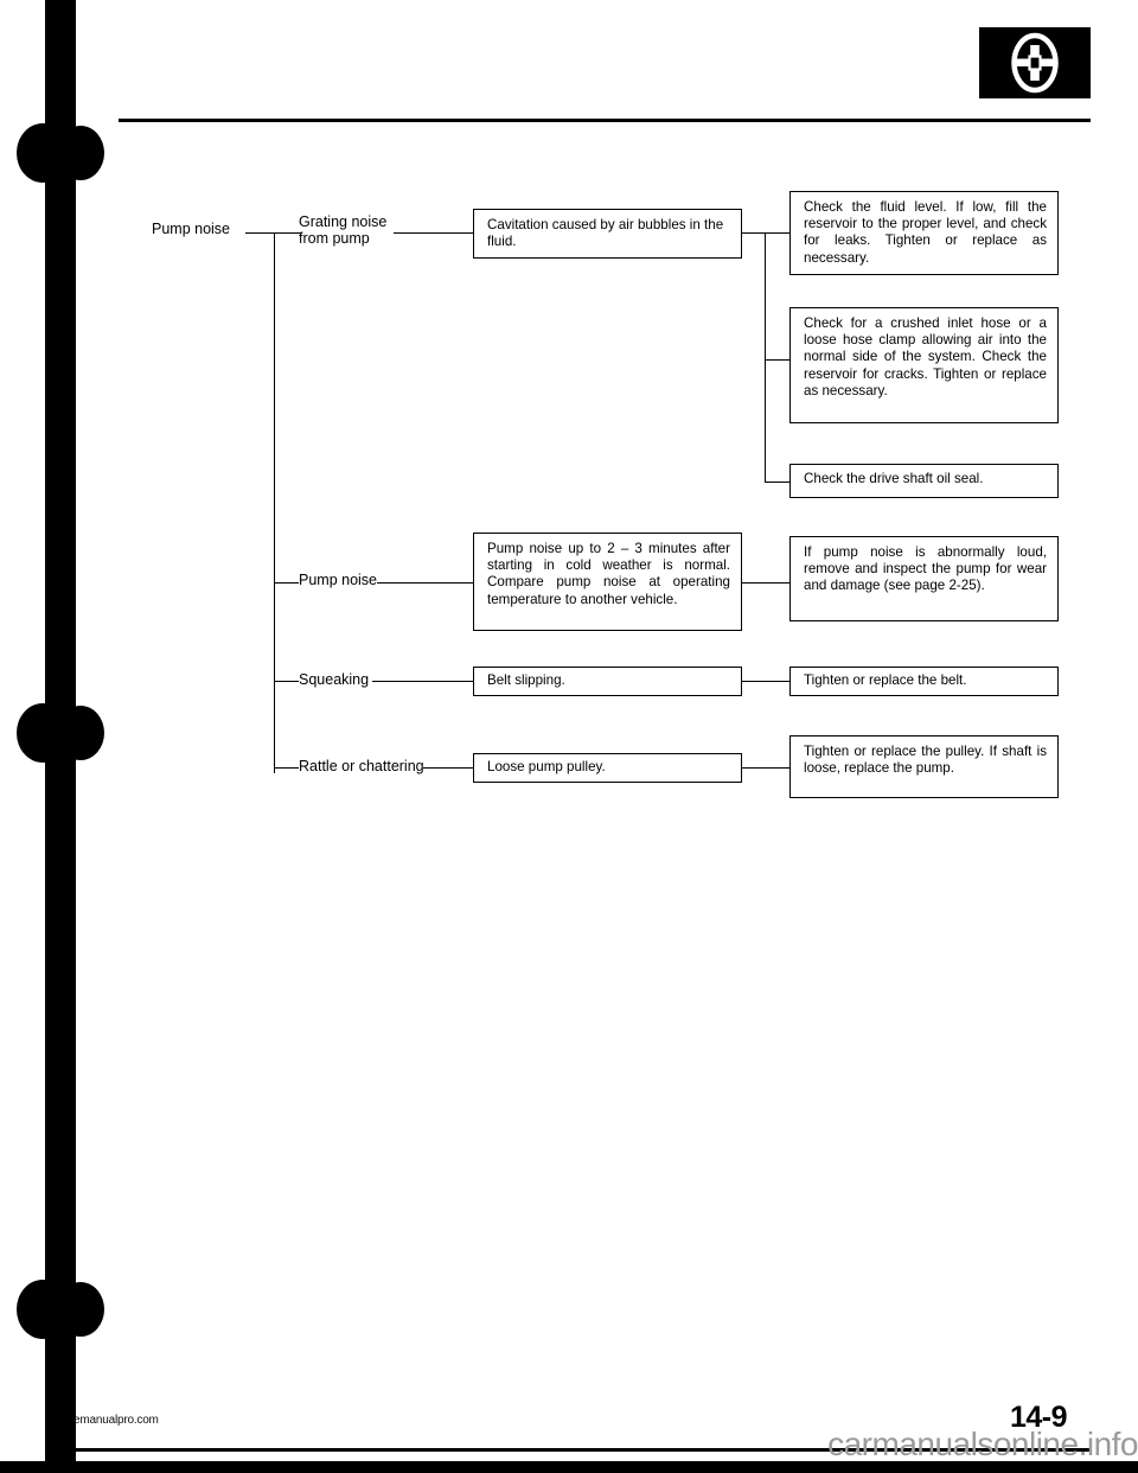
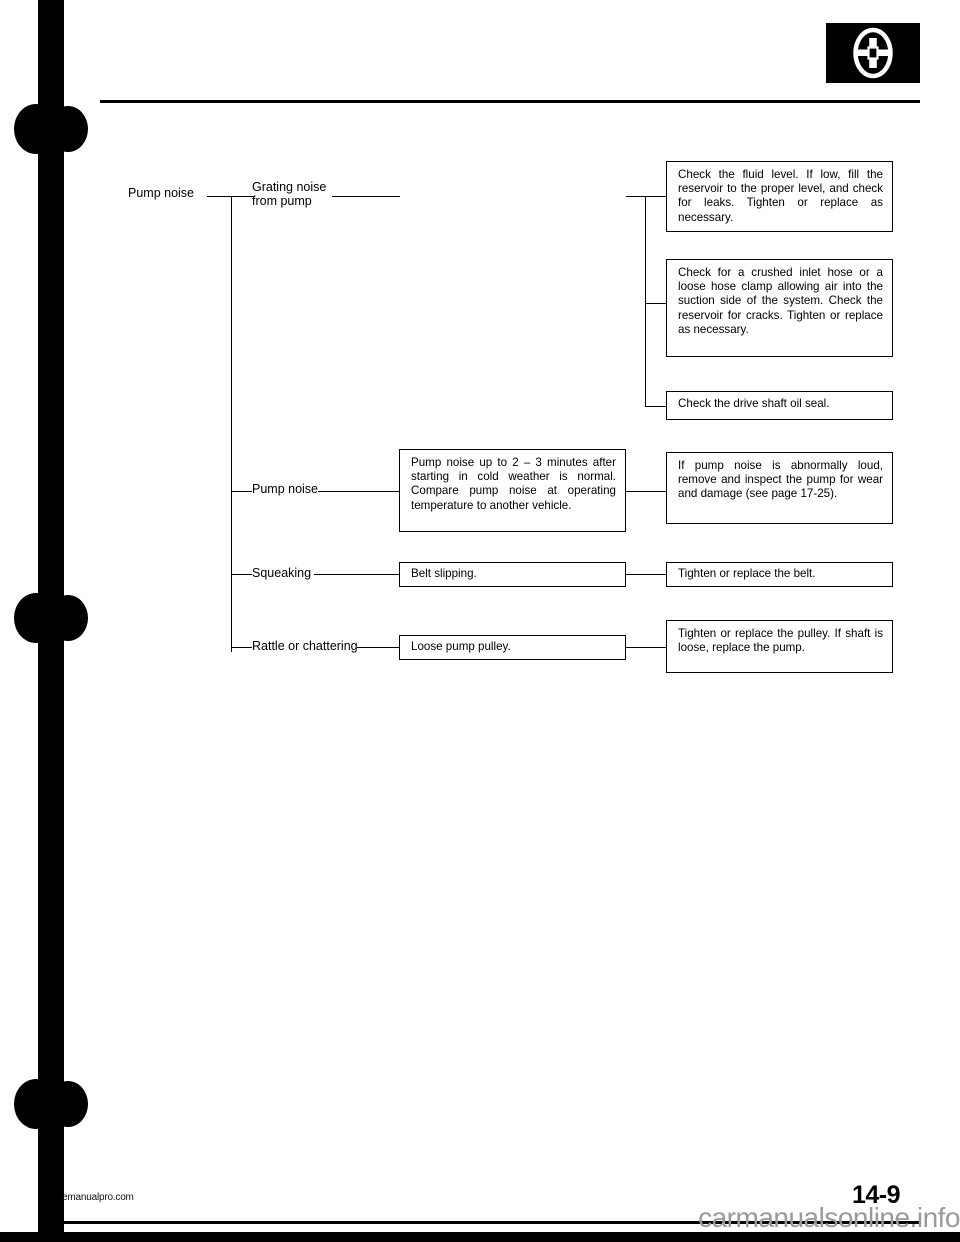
  Pump noise
  Grating noise
  from pump
- Cavitation caused by air bubbles in the fluid.
  Check the fluid level. If low, fill the reservoir to the proper level, and check for leaks. Tighten or replace as necessary.
- Check for a crushed inlet hose or a loose hose clamp allowing air into the normal side of the system. Check the reservoir for cracks. Tighten or replace as necessary.
+ Check for a crushed inlet hose or a loose hose clamp allowing air into the suction side of the system. Check the reservoir for cracks. Tighten or replace as necessary.
  Check the drive shaft oil seal.
  Pump noise
  Pump noise up to 2 – 3 minutes after starting in cold weather is normal. Compare pump noise at operating temperature to another vehicle.
- If pump noise is abnormally loud, remove and inspect the pump for wear and damage (see page 2-25).
+ If pump noise is abnormally loud, remove and inspect the pump for wear and damage (see page 17-25).
  Squeaking
  Belt slipping.
  Tighten or replace the belt.
  Rattle or chattering
  Loose pump pulley.
  Tighten or replace the pulley. If shaft is loose, replace the pump.
  emanualpro.com
  14-9
  carmanualsonline.info
